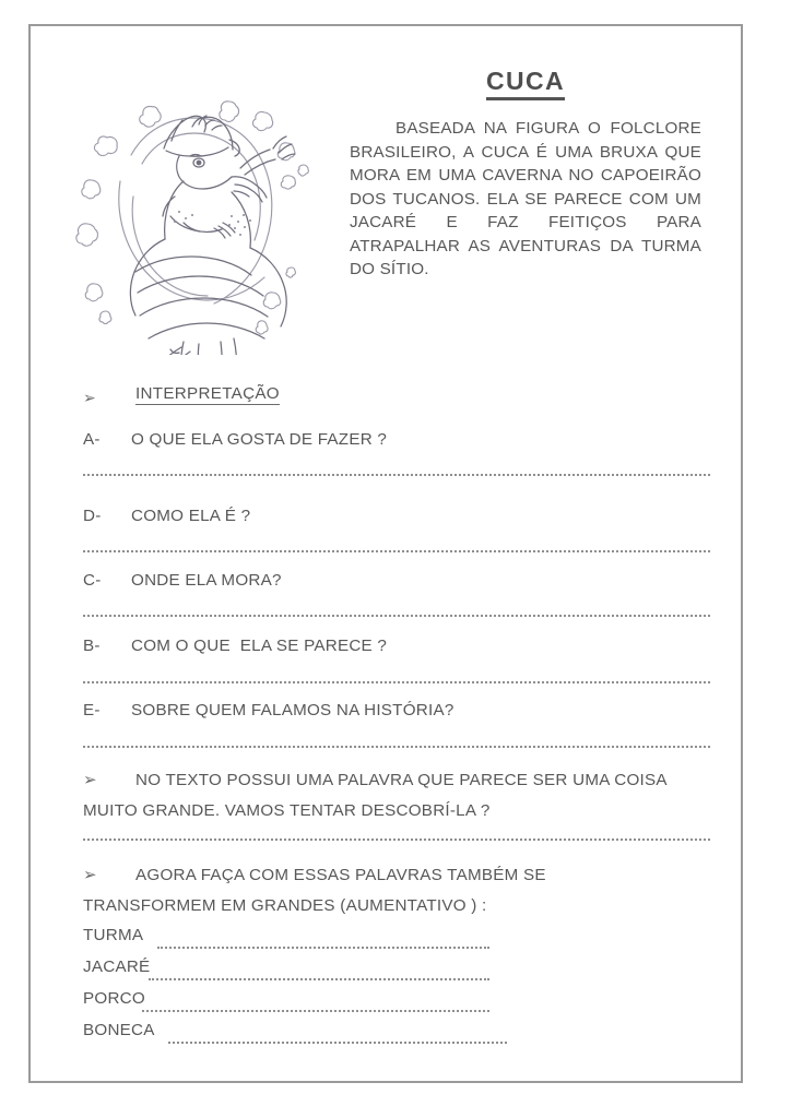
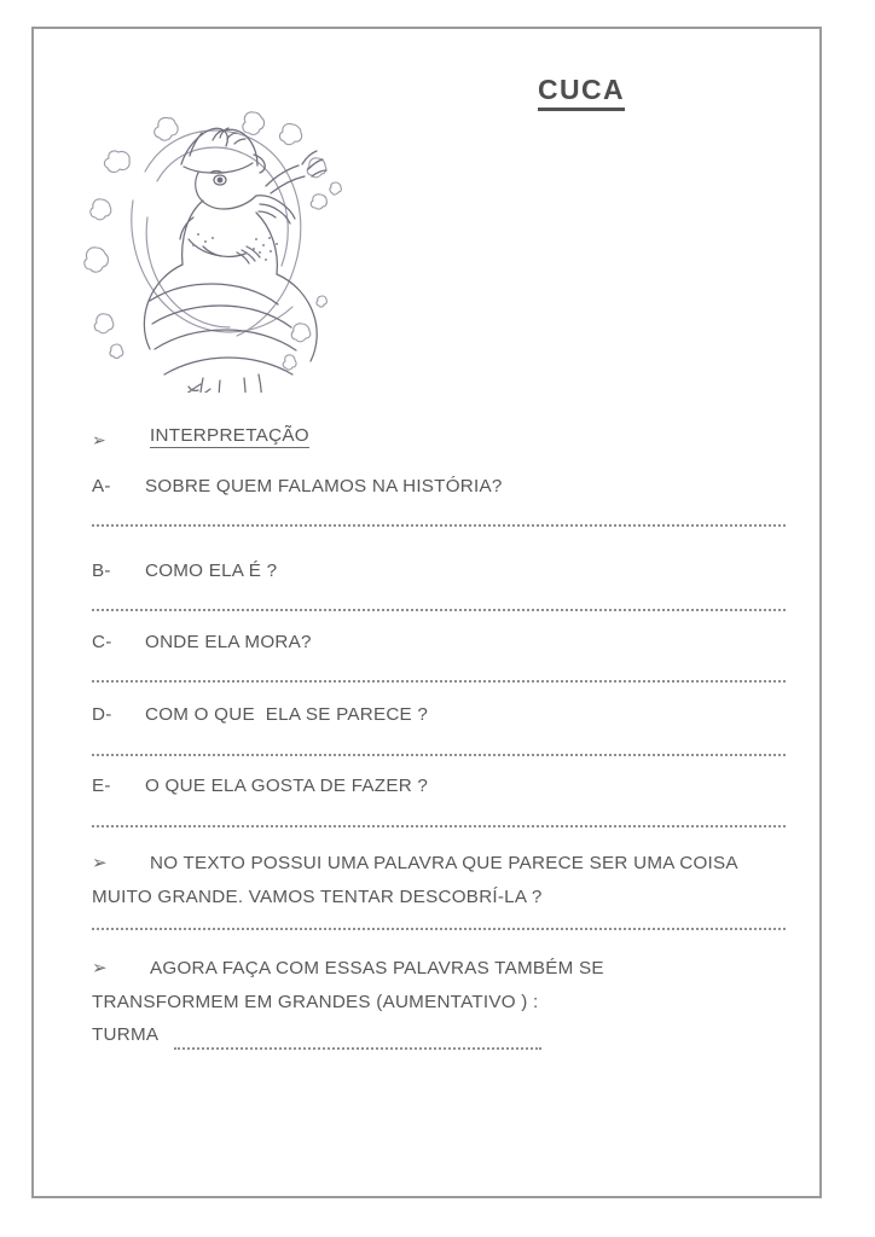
  CUCA
- BASEADA NA FIGURA O FOLCLORE BRASILEIRO, A CUCA É UMA BRUXA QUE MORA EM UMA CAVERNA NO CAPOEIRÃO DOS TUCANOS. ELA SE PARECE COM UM JACARÉ E FAZ FEITIÇOS PARA ATRAPALHAR AS AVENTURAS DA TURMA DO SÍTIO.
  ➢
  INTERPRETAÇÃO
- A- O QUE ELA GOSTA DE FAZER ?
+ A- SOBRE QUEM FALAMOS NA HISTÓRIA?
- D- COMO ELA É ?
+ B- COMO ELA É ?
  C- ONDE ELA MORA?
- B- COM O QUE ELA SE PARECE ?
+ D- COM O QUE ELA SE PARECE ?
- E- SOBRE QUEM FALAMOS NA HISTÓRIA?
+ E- O QUE ELA GOSTA DE FAZER ?
  ➢ NO TEXTO POSSUI UMA PALAVRA QUE PARECE SER UMA COISA MUITO GRANDE. VAMOS TENTAR DESCOBRÍ-LA ?
  ➢ AGORA FAÇA COM ESSAS PALAVRAS TAMBÉM SE TRANSFORMEM EM GRANDES (AUMENTATIVO ) :
  TURMA
- JACARÉ
- PORCO
- BONECA
